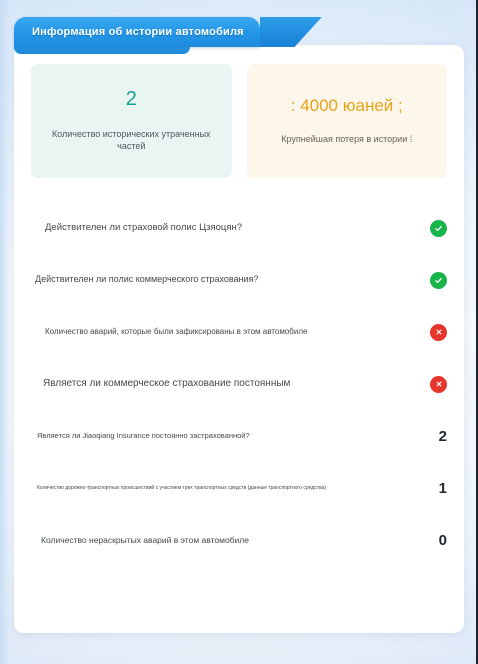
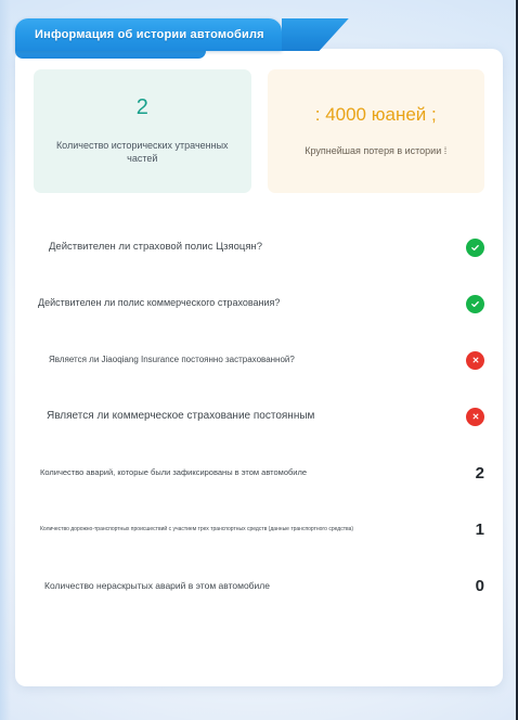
  Информация об истории автомобиля
  2
  Количество исторических утраченных частей
  : 4000 юаней ;
  Крупнейшая потеря в истории ⁞
  Действителен ли страховой полис Цзяоцян?
  Действителен ли полис коммерческого страхования?
- Количество аварий, которые были зафиксированы в этом автомобиле
+ Является ли Jiaoqiang Insurance постоянно застрахованной?
  Является ли коммерческое страхование постоянным
- Является ли Jiaoqiang Insurance постоянно застрахованной?
+ Количество аварий, которые были зафиксированы в этом автомобиле
  2
  1
  Количество нераскрытых аварий в этом автомобиле
  0
